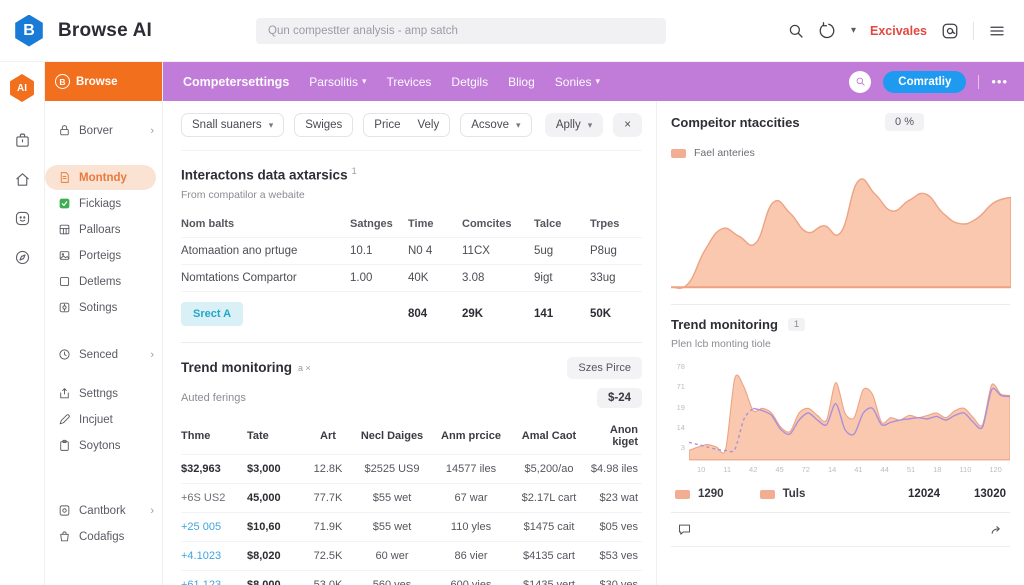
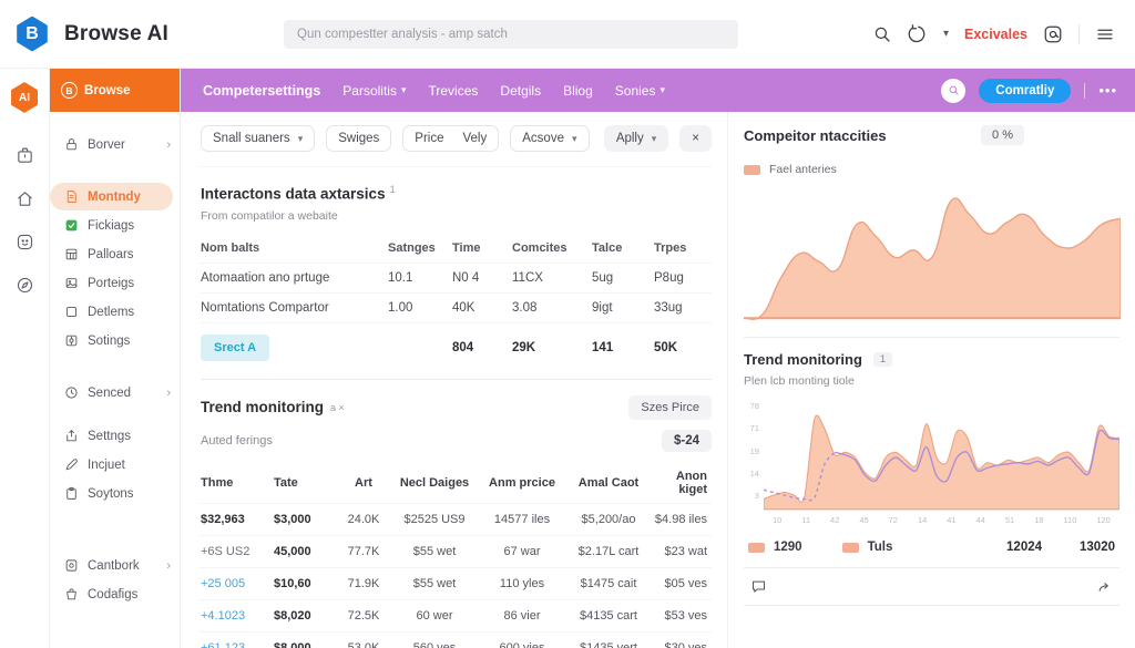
  B
  Browse AI
  Qun compestter analysis - amp satch
  ▾
  Excivales
  AI
  B
  Browse
  Borver
  ›
  Montndy
  Fickiags
  Palloars
  Porteigs
  Detlems
  Sotings
  Senced
  ›
  Settngs
  Incjuet
  Soytons
  Cantbork
  ›
  Codafigs
  Competersettings
  Parsolitis
  ▾
  Trevices
  Detgils
  Bliog
  Sonies
  ▾
  Comratliy
  •••
  Snall suaners
  ▾
  Swiges
  Price
  Vely
  Acsove
  ▾
  Aplly
  ▾
  ×
  Interactons data axtarsics 1
  From compatilor a webaite
  Nom balts
  Satnges
  Time
  Comcites
  Talce
  Trpes
  Atomaation ano prtuge
  10.1
  N0 4
  11CX
  5ug
  P8ug
  Nomtations Compartor
  1.00
  40K
  3.08
  9igt
  33ug
  Srect A
  804
  29K
  141
  50K
  Trend monitoring
  a ×
  Szes Pirce
  Auted ferings
  $-24
  Thme
  Tate
  Art
  Necl Daiges
  Anm prcice
  Amal Caot
  Anon kiget
  $32,963
  $3,000
- 12.8K
+ 24.0K
  $2525 US9
  14577 iles
  $5,200/ao
  $4.98 iles
  +6S US2
  45,000
  77.7K
  $55 wet
  67 war
  $2.17L cart
  $23 wat
  +25 005
  $10,60
  71.9K
  $55 wet
  110 yles
  $1475 cait
  $05 ves
  +4.1023
  $8,020
  72.5K
  60 wer
  86 vier
  $4135 cart
  $53 ves
  Compeitor ntaccities
  0 %
  Fael anteries
  Trend monitoring
  1
  Plen lcb monting tiole
  78
  71
  19
  14
  3
  10
  11
  42
  45
  72
  14
  41
  44
  51
  18
  110
  120
  1290
  Tuls
  12024
  13020
